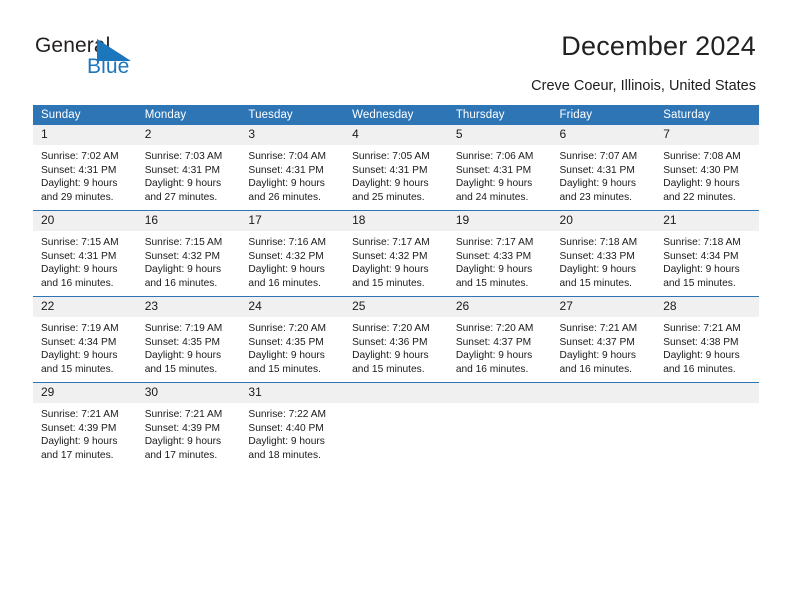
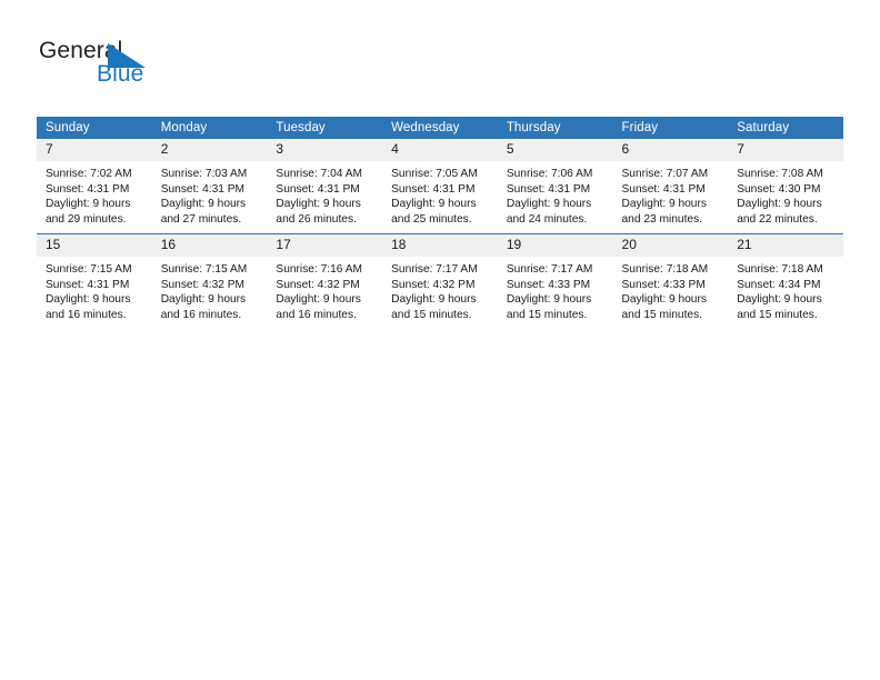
  Generl
  Blue
- December 2024
- Creve Coeur, Illinois, United States
  Sunday	Monday	Tuesday	Wednesday	Thursday	Friday	Saturday
- 1Sunrise: 7:02 AMSunset: 4:31 PMDaylight: 9 hours and 29 minutes.	2Sunrise: 7:03 AMSunset: 4:31 PMDaylight: 9 hours and 27 minutes.	3Sunrise: 7:04 AMSunset: 4:31 PMDaylight: 9 hours and 26 minutes.	4Sunrise: 7:05 AMSunset: 4:31 PMDaylight: 9 hours and 25 minutes.	5Sunrise: 7:06 AMSunset: 4:31 PMDaylight: 9 hours and 24 minutes.	6Sunrise: 7:07 AMSunset: 4:31 PMDaylight: 9 hours and 23 minutes.	7Sunrise: 7:08 AMSunset: 4:30 PMDaylight: 9 hours and 22 minutes.
+ 7Sunrise: 7:02 AMSunset: 4:31 PMDaylight: 9 hours and 29 minutes.	2Sunrise: 7:03 AMSunset: 4:31 PMDaylight: 9 hours and 27 minutes.	3Sunrise: 7:04 AMSunset: 4:31 PMDaylight: 9 hours and 26 minutes.	4Sunrise: 7:05 AMSunset: 4:31 PMDaylight: 9 hours and 25 minutes.	5Sunrise: 7:06 AMSunset: 4:31 PMDaylight: 9 hours and 24 minutes.	6Sunrise: 7:07 AMSunset: 4:31 PMDaylight: 9 hours and 23 minutes.	7Sunrise: 7:08 AMSunset: 4:30 PMDaylight: 9 hours and 22 minutes.
- 20Sunrise: 7:15 AMSunset: 4:31 PMDaylight: 9 hours and 16 minutes.	16Sunrise: 7:15 AMSunset: 4:32 PMDaylight: 9 hours and 16 minutes.	17Sunrise: 7:16 AMSunset: 4:32 PMDaylight: 9 hours and 16 minutes.	18Sunrise: 7:17 AMSunset: 4:32 PMDaylight: 9 hours and 15 minutes.	19Sunrise: 7:17 AMSunset: 4:33 PMDaylight: 9 hours and 15 minutes.	20Sunrise: 7:18 AMSunset: 4:33 PMDaylight: 9 hours and 15 minutes.	21Sunrise: 7:18 AMSunset: 4:34 PMDaylight: 9 hours and 15 minutes.
+ 15Sunrise: 7:15 AMSunset: 4:31 PMDaylight: 9 hours and 16 minutes.	16Sunrise: 7:15 AMSunset: 4:32 PMDaylight: 9 hours and 16 minutes.	17Sunrise: 7:16 AMSunset: 4:32 PMDaylight: 9 hours and 16 minutes.	18Sunrise: 7:17 AMSunset: 4:32 PMDaylight: 9 hours and 15 minutes.	19Sunrise: 7:17 AMSunset: 4:33 PMDaylight: 9 hours and 15 minutes.	20Sunrise: 7:18 AMSunset: 4:33 PMDaylight: 9 hours and 15 minutes.	21Sunrise: 7:18 AMSunset: 4:34 PMDaylight: 9 hours and 15 minutes.
- 22Sunrise: 7:19 AMSunset: 4:34 PMDaylight: 9 hours and 15 minutes.	23Sunrise: 7:19 AMSunset: 4:35 PMDaylight: 9 hours and 15 minutes.	24Sunrise: 7:20 AMSunset: 4:35 PMDaylight: 9 hours and 15 minutes.	25Sunrise: 7:20 AMSunset: 4:36 PMDaylight: 9 hours and 15 minutes.	26Sunrise: 7:20 AMSunset: 4:37 PMDaylight: 9 hours and 16 minutes.	27Sunrise: 7:21 AMSunset: 4:37 PMDaylight: 9 hours and 16 minutes.	28Sunrise: 7:21 AMSunset: 4:38 PMDaylight: 9 hours and 16 minutes.
- 29Sunrise: 7:21 AMSunset: 4:39 PMDaylight: 9 hours and 17 minutes.	30Sunrise: 7:21 AMSunset: 4:39 PMDaylight: 9 hours and 17 minutes.	31Sunrise: 7:22 AMSunset: 4:40 PMDaylight: 9 hours and 18 minutes.
